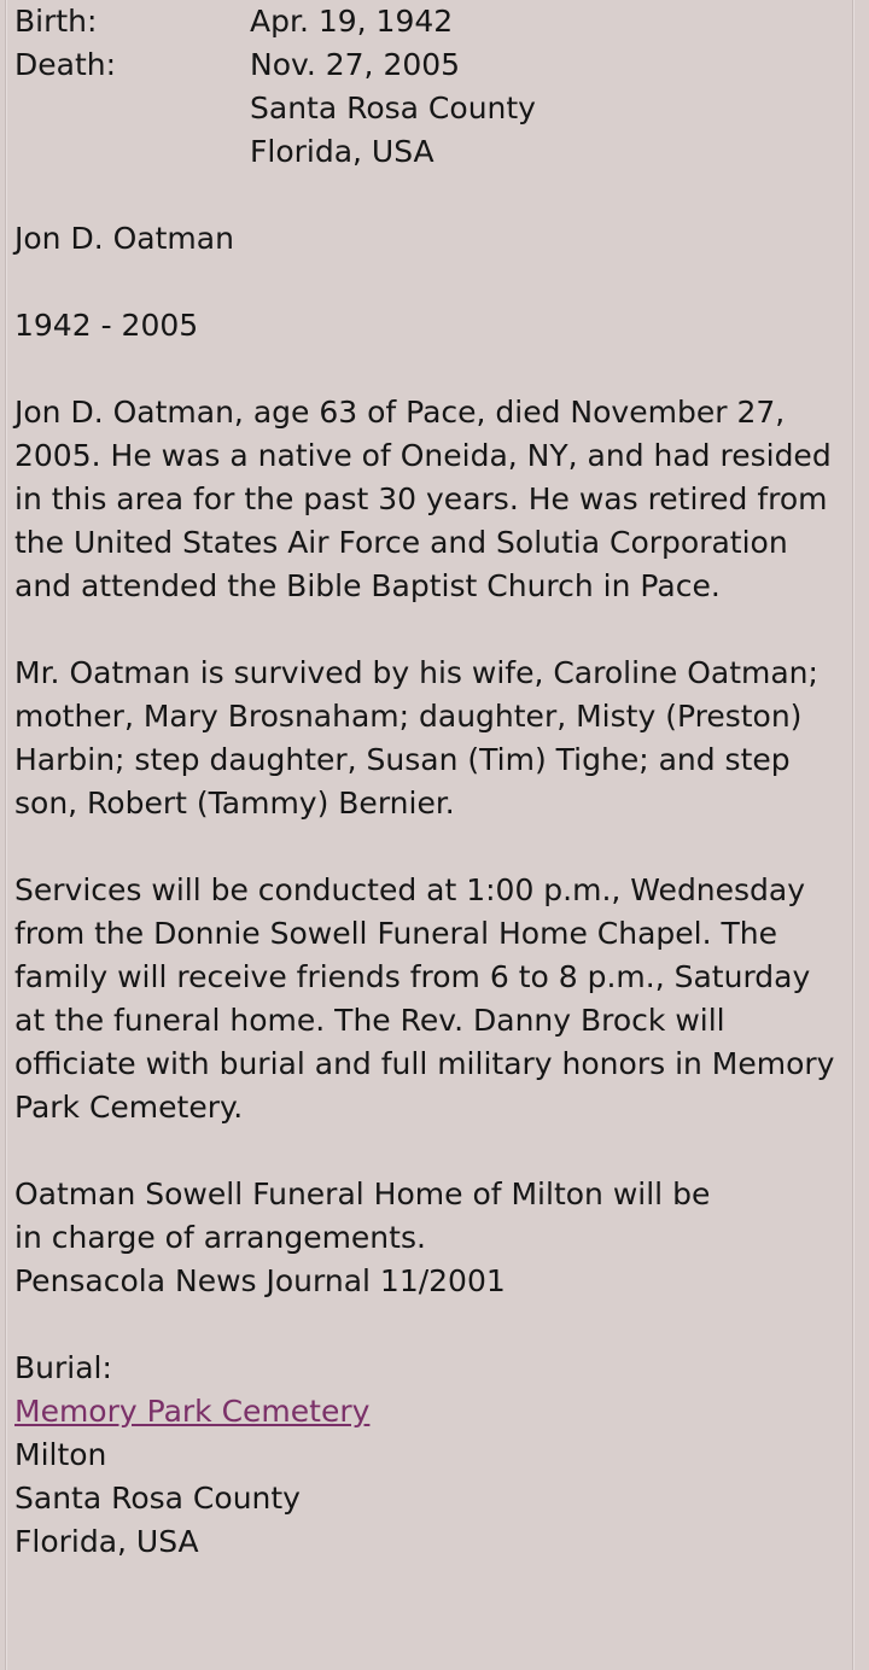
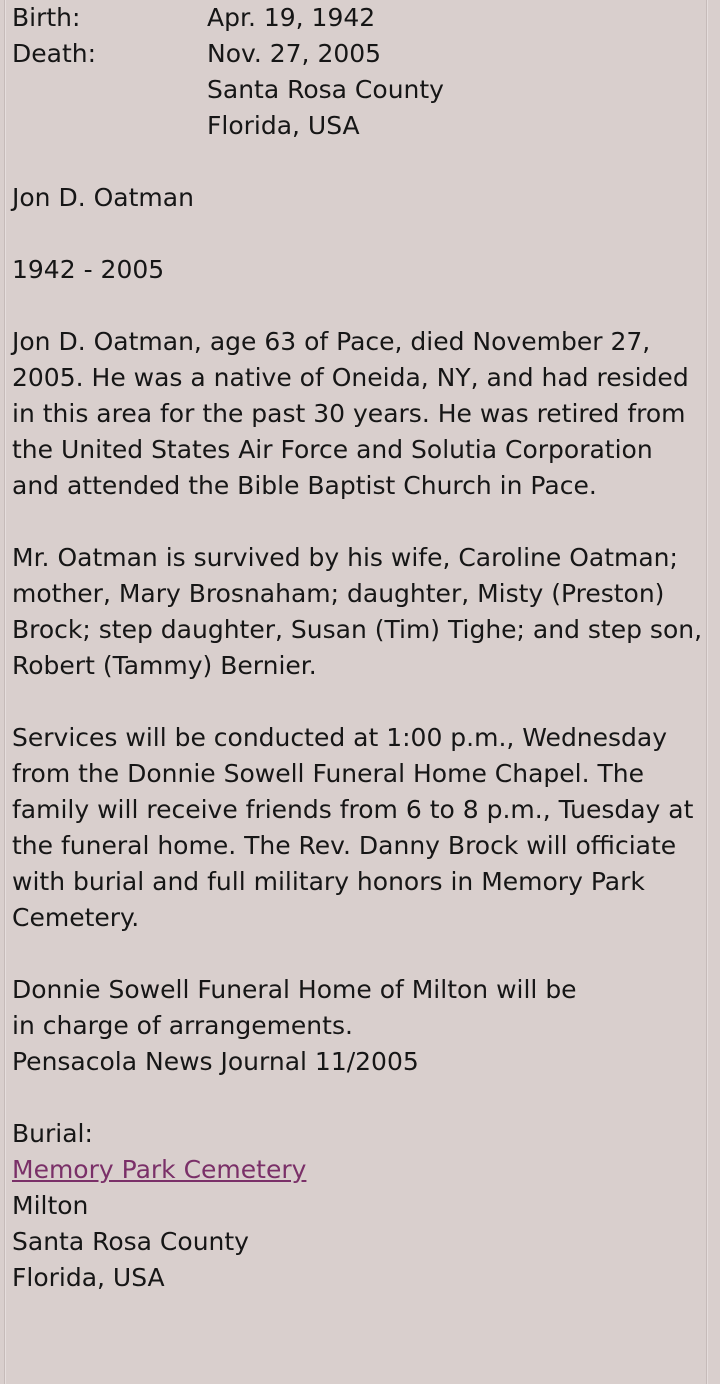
  Birth:	Apr. 19, 1942
  Death:	Nov. 27, 2005
  	Santa Rosa County
  	Florida, USA
  Jon D. Oatman
  1942 - 2005
  Jon D. Oatman, age 63 of Pace, died November 27, 2005. He was a native of Oneida, NY, and had resided in this area for the past 30 years. He was retired from the United States Air Force and Solutia Corporation and attended the Bible Baptist Church in Pace.
- Mr. Oatman is survived by his wife, Caroline Oatman; mother, Mary Brosnaham; daughter, Misty (Preston) Harbin; step daughter, Susan (Tim) Tighe; and step son, Robert (Tammy) Bernier.
+ Mr. Oatman is survived by his wife, Caroline Oatman; mother, Mary Brosnaham; daughter, Misty (Preston) Brock; step daughter, Susan (Tim) Tighe; and step son, Robert (Tammy) Bernier.
- Services will be conducted at 1:00 p.m., Wednesday from the Donnie Sowell Funeral Home Chapel. The family will receive friends from 6 to 8 p.m., Saturday at the funeral home. The Rev. Danny Brock will officiate with burial and full military honors in Memory Park Cemetery.
+ Services will be conducted at 1:00 p.m., Wednesday from the Donnie Sowell Funeral Home Chapel. The family will receive friends from 6 to 8 p.m., Tuesday at the funeral home. The Rev. Danny Brock will officiate with burial and full military honors in Memory Park Cemetery.
- Oatman Sowell Funeral Home of Milton will be
+ Donnie Sowell Funeral Home of Milton will be
  in charge of arrangements.
- Pensacola News Journal 11/2001
+ Pensacola News Journal 11/2005
  Burial:
  Memory Park Cemetery
  Milton
  Santa Rosa County
  Florida, USA
